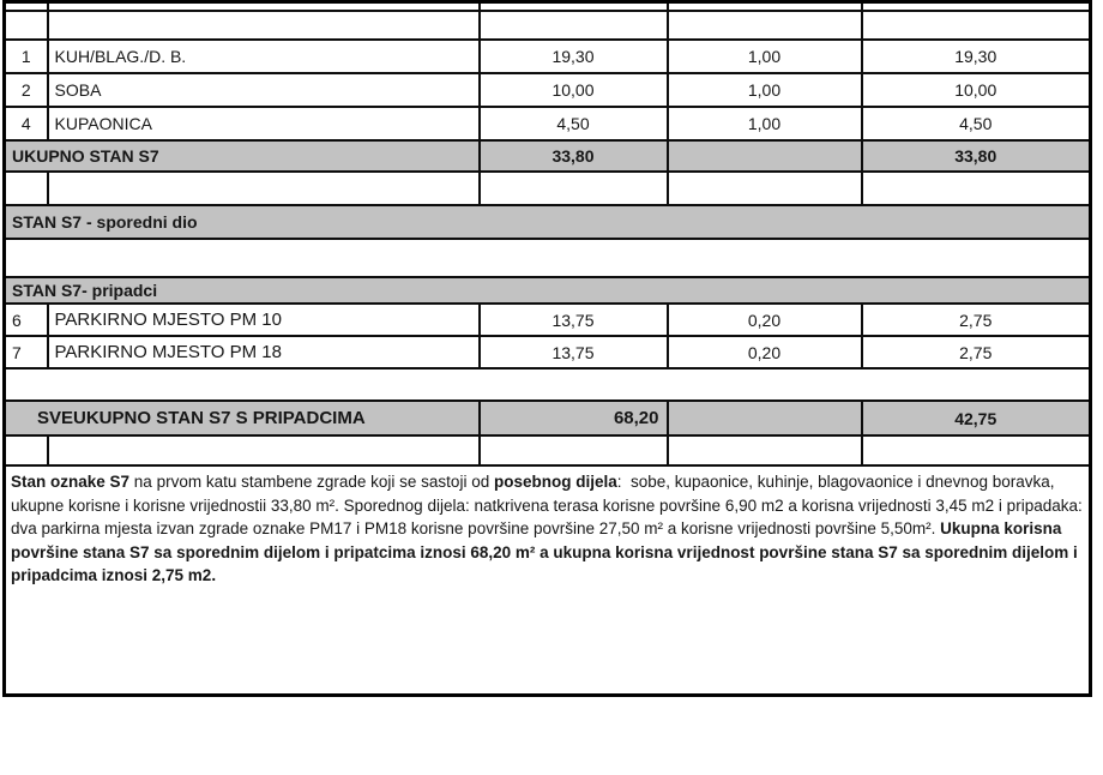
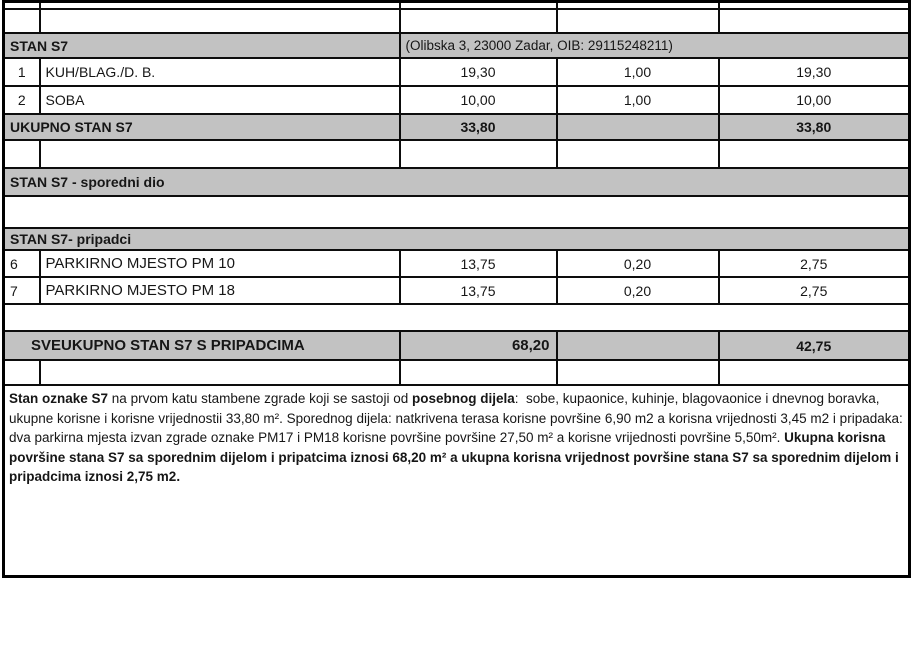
+ STAN S7	(Olibska 3, 23000 Zadar, OIB: 29115248211)
  1	KUH/BLAG./D. B.	19,30	1,00	19,30
  2	SOBA	10,00	1,00	10,00
- 4	KUPAONICA	4,50	1,00	4,50
  UKUPNO STAN S7	33,80		33,80
  STAN S7 - sporedni dio
  STAN S7- pripadci
  6	PARKIRNO MJESTO PM 10	13,75	0,20	2,75
  7	PARKIRNO MJESTO PM 18	13,75	0,20	2,75
  SVEUKUPNO STAN S7 S PRIPADCIMA	68,20		42,75
  Stan oznake S7 na prvom katu stambene zgrade koji se sastoji od posebnog dijela: sobe, kupaonice, kuhinje, blagovaonice i dnevnog boravka, ukupne korisne i korisne vrijednostii 33,80 m². Sporednog dijela: natkrivena terasa korisne površine 6,90 m2 a korisna vrijednosti 3,45 m2 i pripadaka: dva parkirna mjesta izvan zgrade oznake PM17 i PM18 korisne površine površine 27,50 m² a korisne vrijednosti površine 5,50m². Ukupna korisna površine stana S7 sa sporednim dijelom i pripatcima iznosi 68,20 m² a ukupna korisna vrijednost površine stana S7 sa sporednim dijelom i pripadcima iznosi 2,75 m2.
